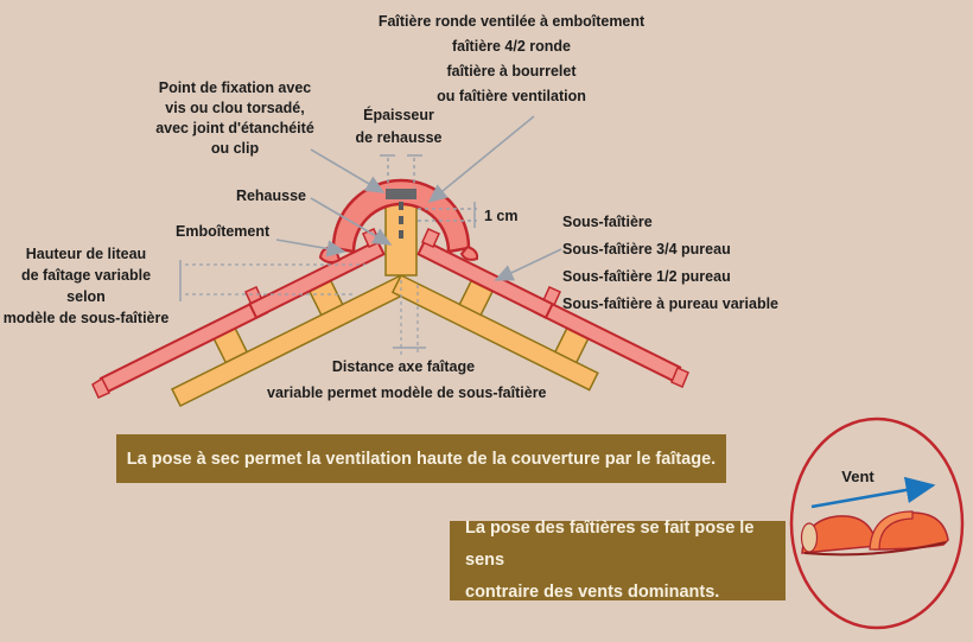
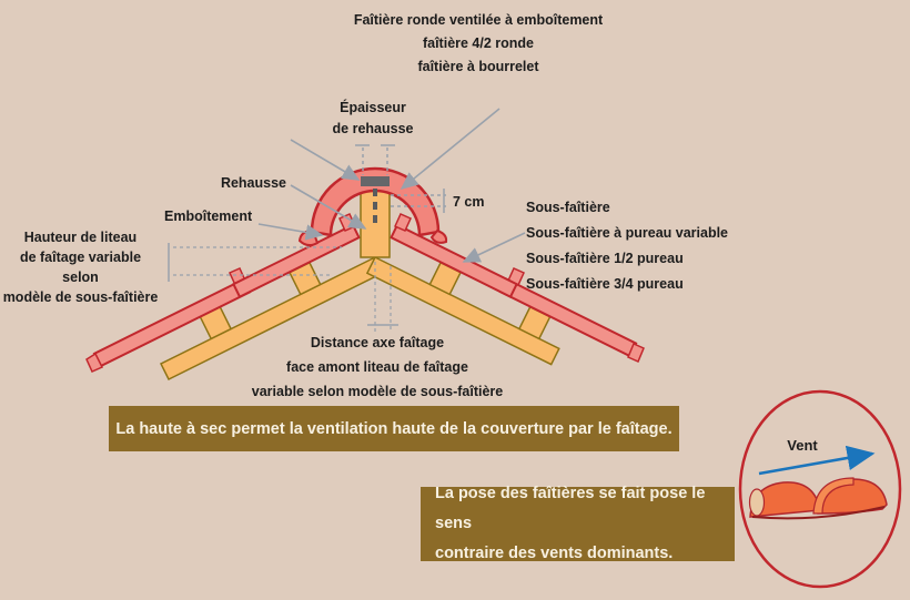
  Faîtière ronde ventilée à emboîtement
  faîtière 4/2 ronde
  faîtière à bourrelet
- ou faîtière ventilation
- Point de fixation avec
- vis ou clou torsadé,
- avec joint d'étanchéité
- ou clip
  Épaisseur
  de rehausse
  Rehausse
  Emboîtement
  Hauteur de liteau
  de faîtage variable selon
  modèle de sous-faîtière
- 1 cm
+ 7 cm
  Sous-faîtière
- Sous-faîtière 3/4 pureau
+ Sous-faîtière à pureau variable
  Sous-faîtière 1/2 pureau
- Sous-faîtière à pureau variable
+ Sous-faîtière 3/4 pureau
  Distance axe faîtage
+ face amont liteau de faîtage
- variable permet modèle de sous-faîtière
+ variable selon modèle de sous-faîtière
- La pose à sec permet la ventilation haute de la couverture par le faîtage.
+ La haute à sec permet la ventilation haute de la couverture par le faîtage.
  La pose des faîtières se fait pose le sens
  contraire des vents dominants.
  Vent
